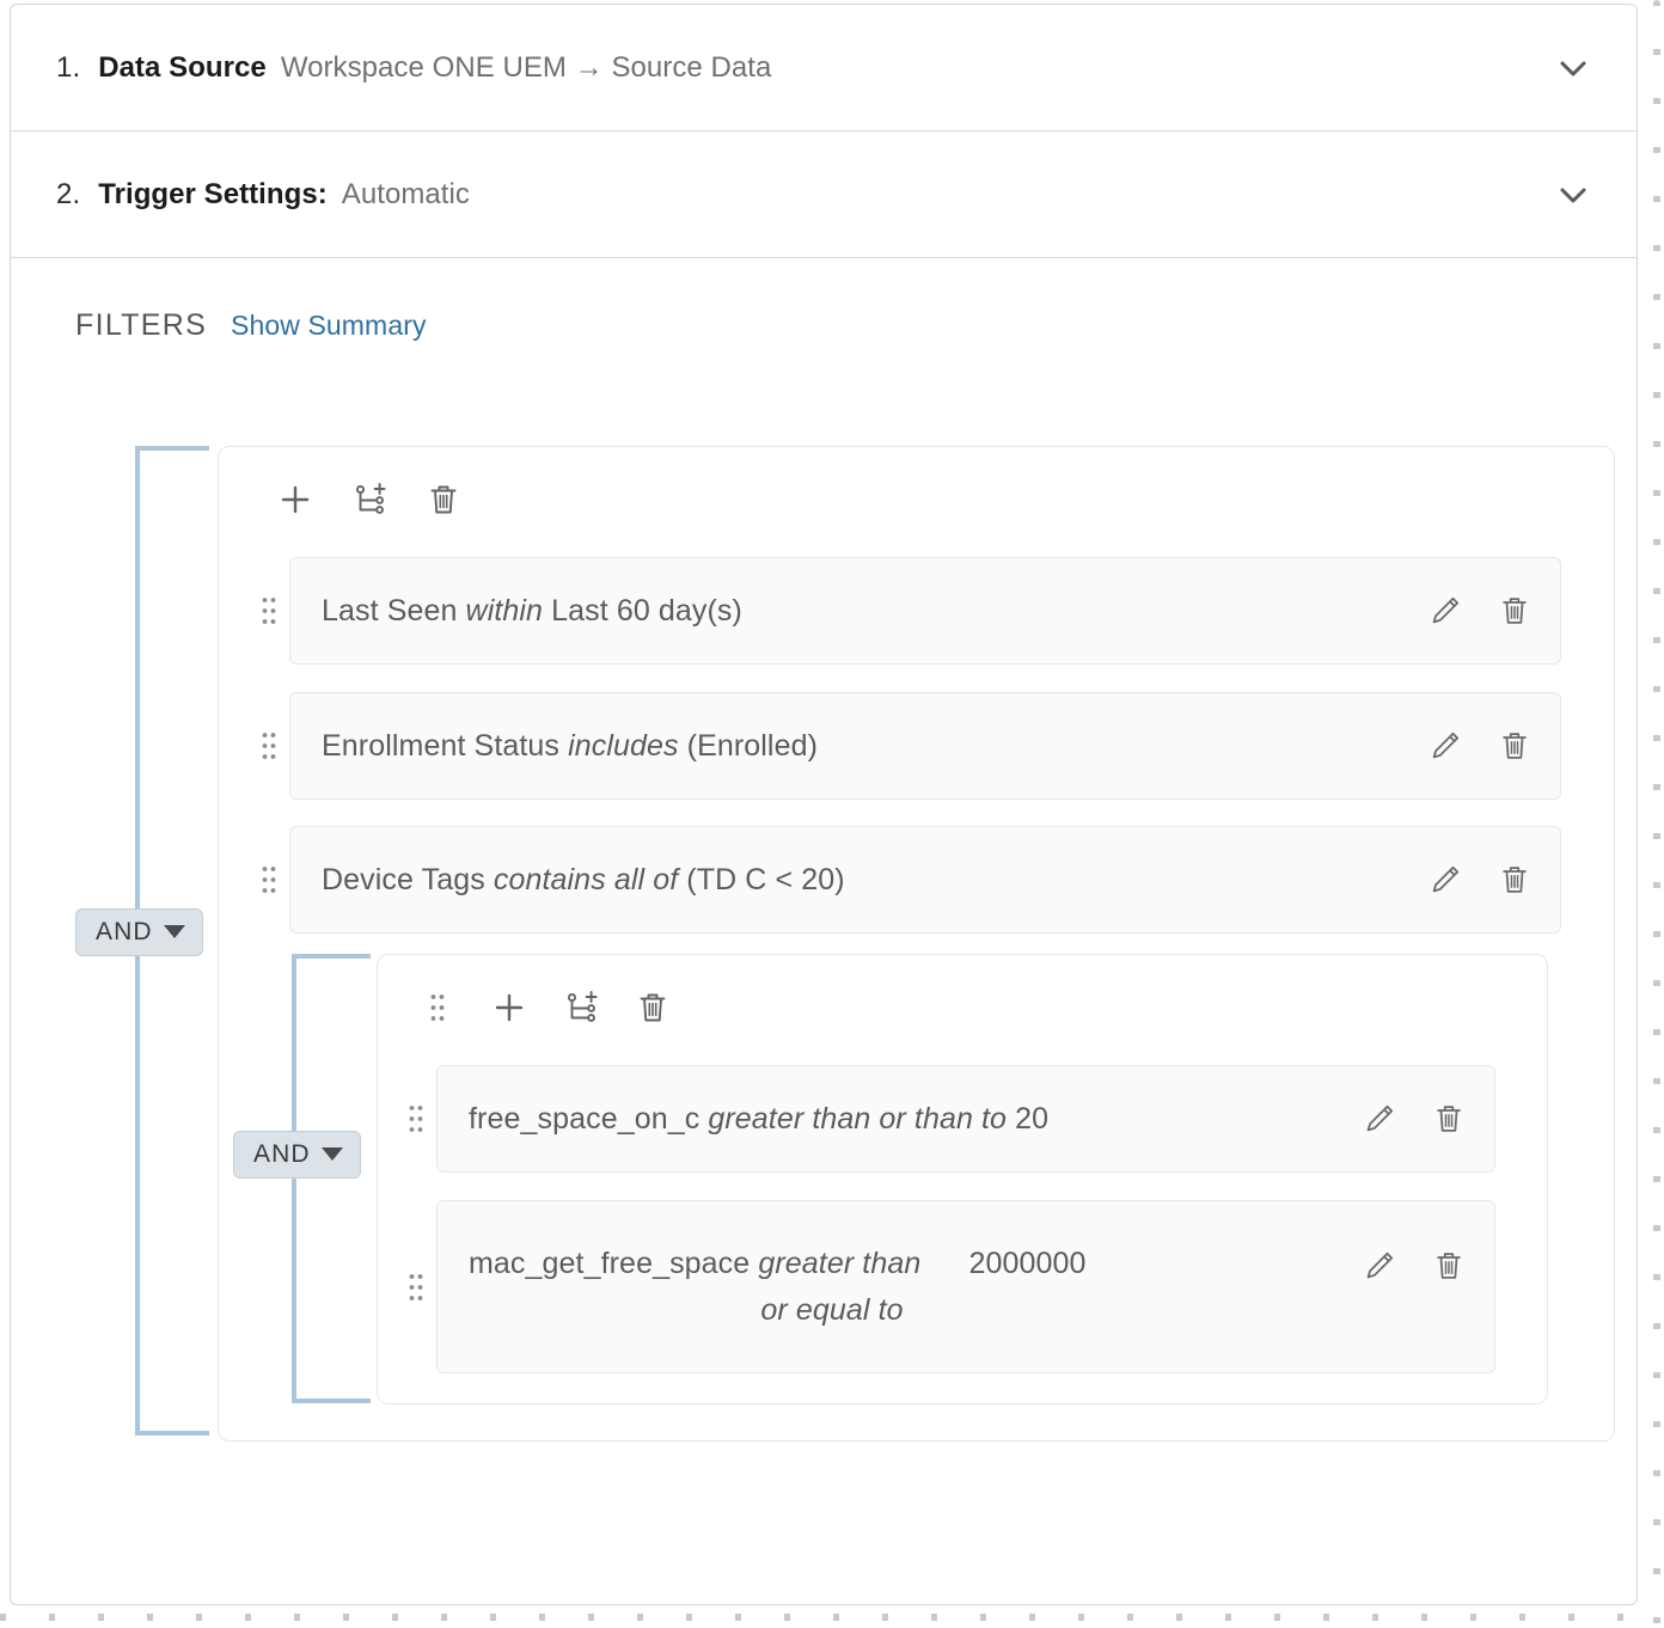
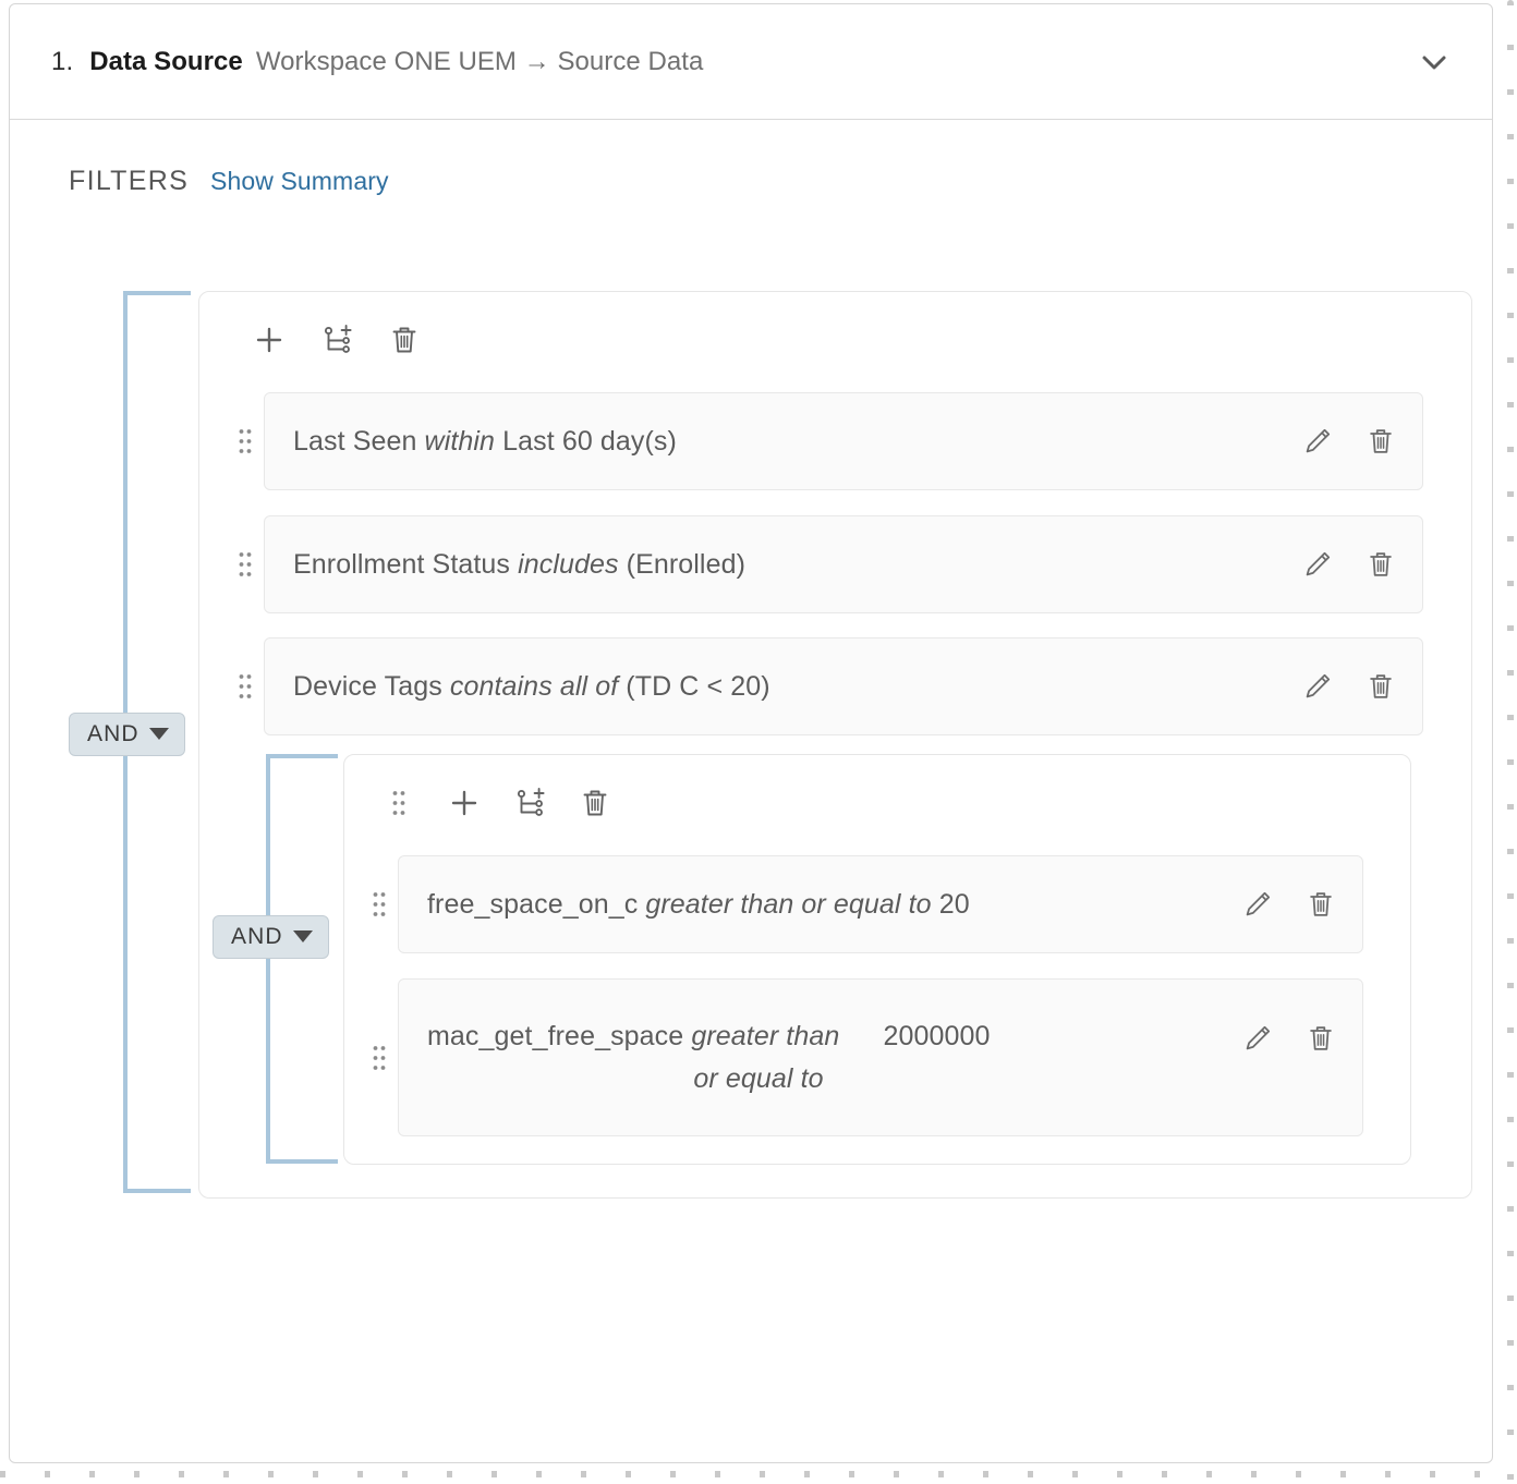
  1.
  Data Source
  Workspace ONE UEM → Source Data
- 2.
- Trigger Settings:
- Automatic
  FILTERS
  Show Summary
  AND
  Last Seen within Last 60 day(s)
  Enrollment Status includes (Enrolled)
  Device Tags contains all of (TD C < 20)
  AND
- free_space_on_c greater than or than to 20
+ free_space_on_c greater than or equal to 20
  mac_get_free_space greater than 2000000
  or equal to
